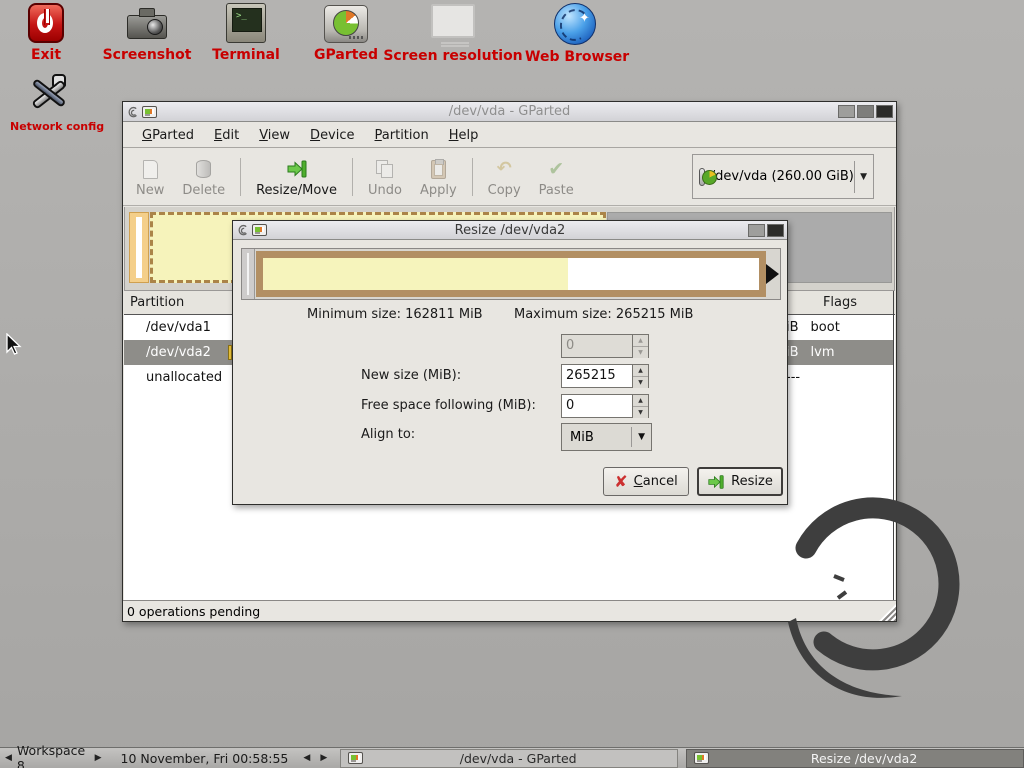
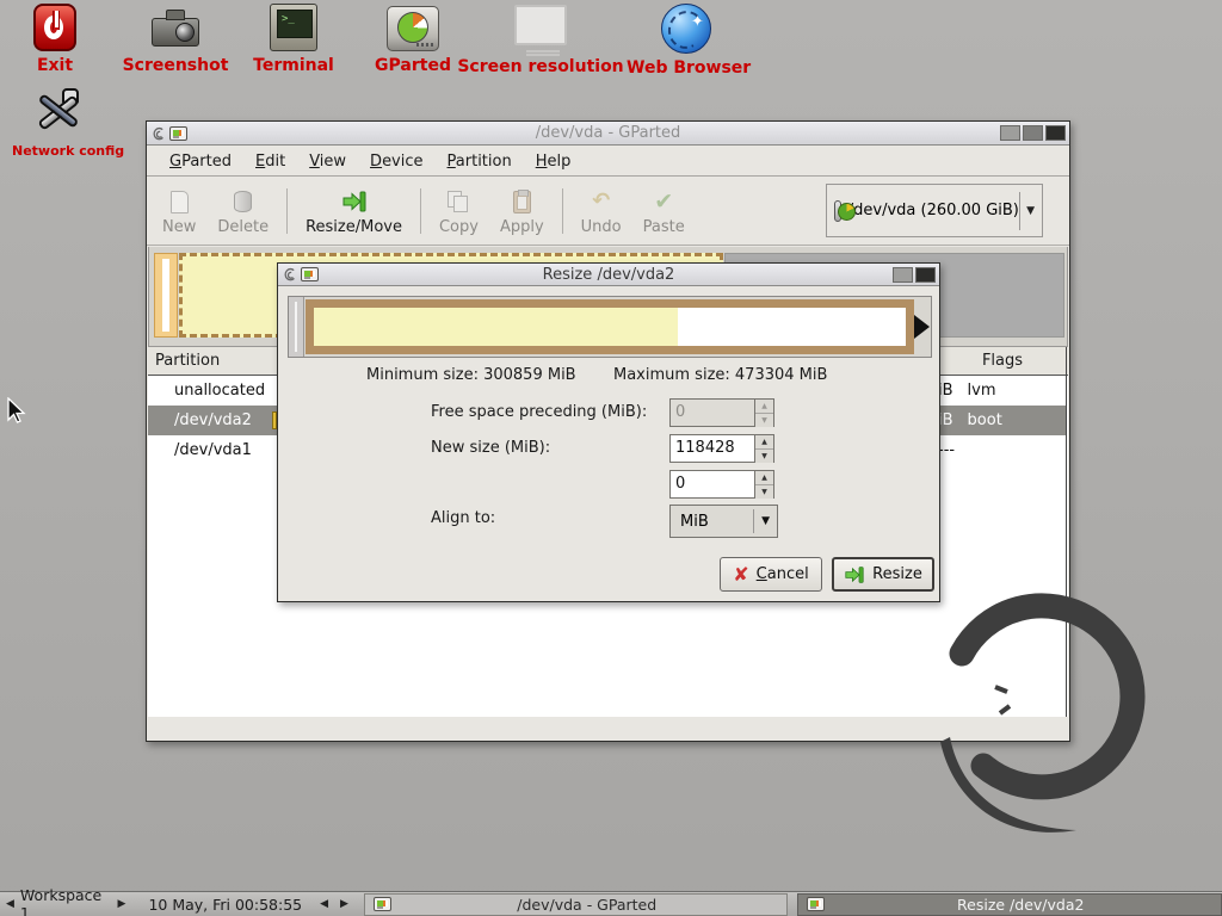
  Exit
  Screenshot
  >_
  Terminal
  GParted
  Screen resolution
  ✦
  Web Browser
  Network config
  /dev/vda - GParted
  GParted
  Edit
  View
  Device
  Partition
  Help
  New
  Delete
  Resize/Move
- Undo
+ Copy
  Apply
  ↶
- Copy
+ Undo
  ✔
  Paste
  dev/vda (260.00 GiB)
  ▼
  Partition
  Flags
- /dev/vda1
+ unallocated
- boot
+ lvm
  /dev/vda2
- lvm
+ boot
- unallocated
+ /dev/vda1
  ---
- 0 operations pending
  Resize /dev/vda2
- Minimum size: 162811 MiB
+ Minimum size: 300859 MiB
- Maximum size: 265215 MiB
+ Maximum size: 473304 MiB
+ Free space preceding (MiB):
  0
  New size (MiB):
- 265215
+ 118428
- Free space following (MiB):
  0
  Align to:
  MiB
  ▼
  ✘
  Cancel
  Resize
  ◀
- Workspace 8
+ Workspace 1
  ▶
- 10 November, Fri 00:58:55
+ 10 May, Fri 00:58:55
  ◀
  ▶
  /dev/vda - GParted
  Resize /dev/vda2
